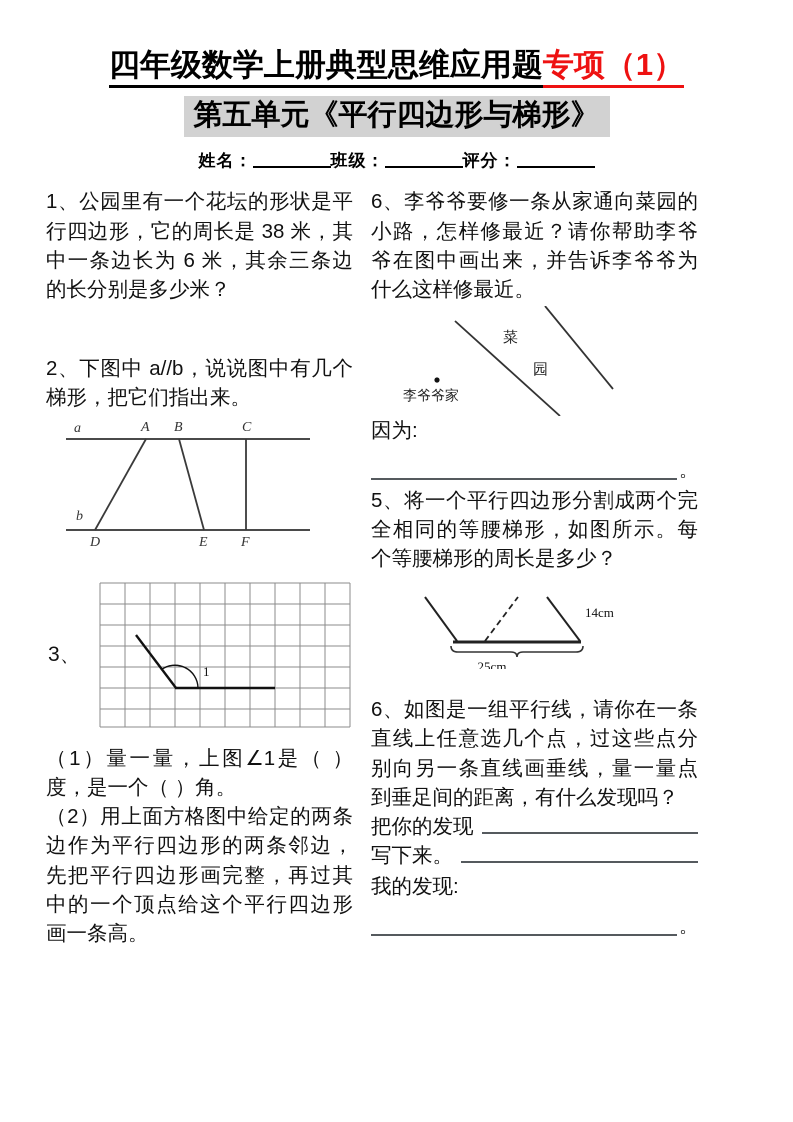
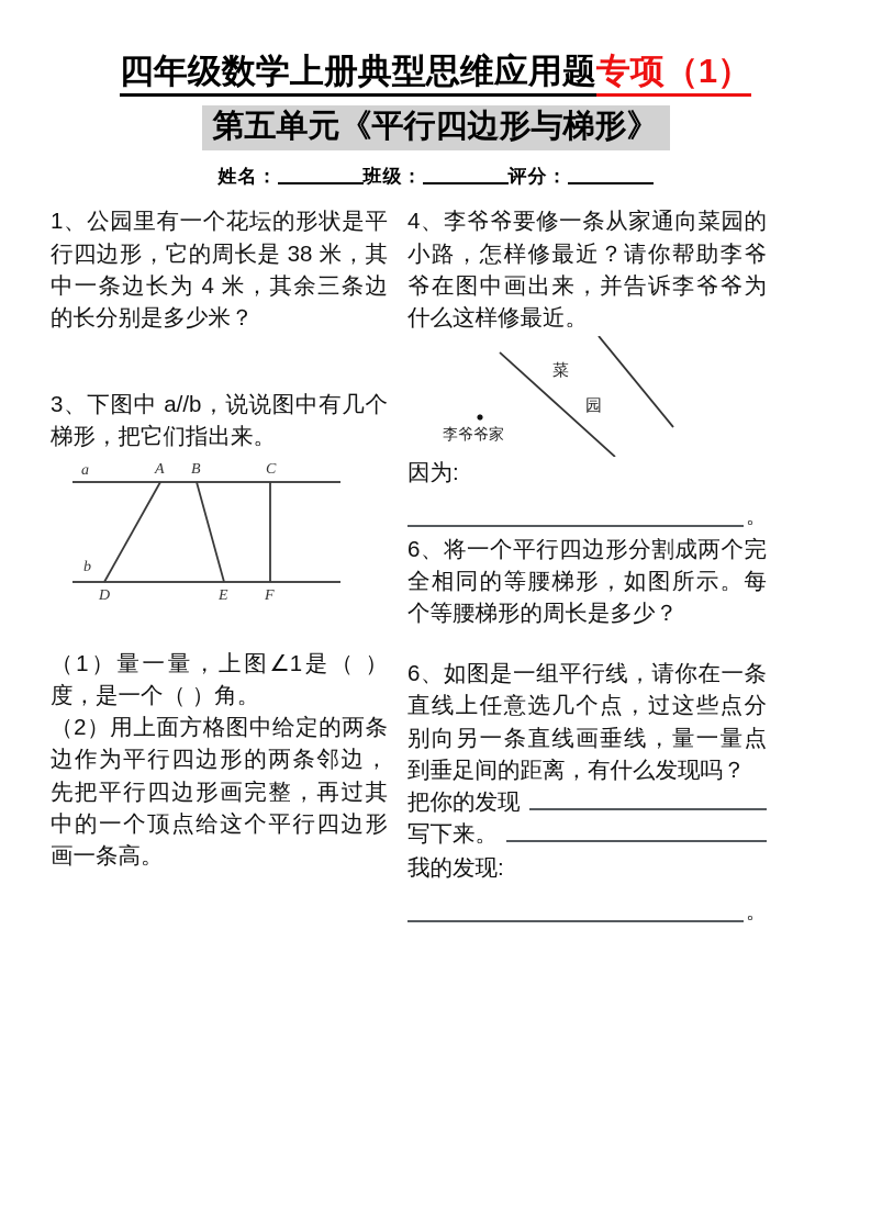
  四年级数学上册典型思维应用题专项（1）
  第五单元《平行四边形与梯形》
  姓名： 班级： 评分：
- 1、公园里有一个花坛的形状是平行四边形，它的周长是 38 米，其中一条边长为 6 米，其余三条边的长分别是多少米？
+ 1、公园里有一个花坛的形状是平行四边形，它的周长是 38 米，其中一条边长为 4 米，其余三条边的长分别是多少米？
- 2、下图中 a//b，说说图中有几个梯形，把它们指出来。
+ 3、下图中 a//b，说说图中有几个梯形，把它们指出来。
  a
  A
  B
  C
  b
  D
  E
  F
- 3、
- 1
  （1）量一量，上图∠1是（ ）度，是一个（ ）角。
  （2）用上面方格图中给定的两条边作为平行四边形的两条邻边，先把平行四边形画完整，再过其中的一个顶点给这个平行四边形画一条高。
- 6、李爷爷要修一条从家通向菜园的小路，怎样修最近？请你帮助李爷爷在图中画出来，并告诉李爷爷为什么这样修最近。
+ 4、李爷爷要修一条从家通向菜园的小路，怎样修最近？请你帮助李爷爷在图中画出来，并告诉李爷爷为什么这样修最近。
  菜
  园
  李爷爷家
  因为:
  。
- 5、将一个平行四边形分割成两个完全相同的等腰梯形，如图所示。每个等腰梯形的周长是多少？
+ 6、将一个平行四边形分割成两个完全相同的等腰梯形，如图所示。每个等腰梯形的周长是多少？
- 14cm
- 25cm
  6、如图是一组平行线，请你在一条直线上任意选几个点，过这些点分别向另一条直线画垂线，量一量点到垂足间的距离，有什么发现吗？
  把你的发现
  写下来。
  我的发现:
  。
